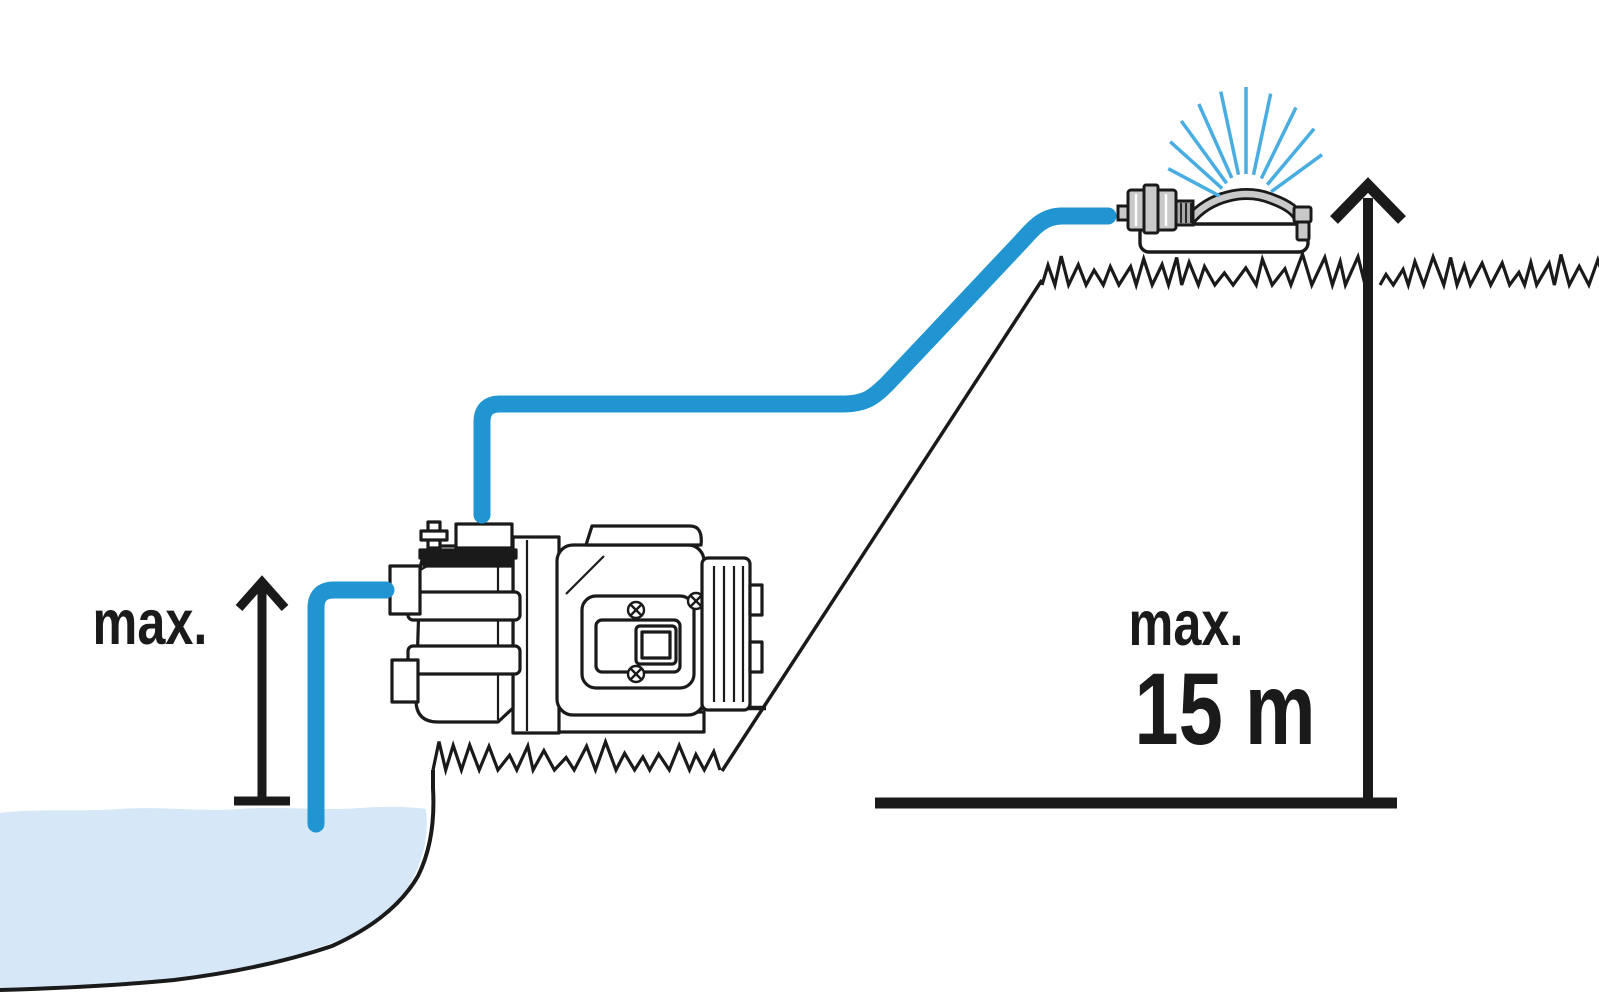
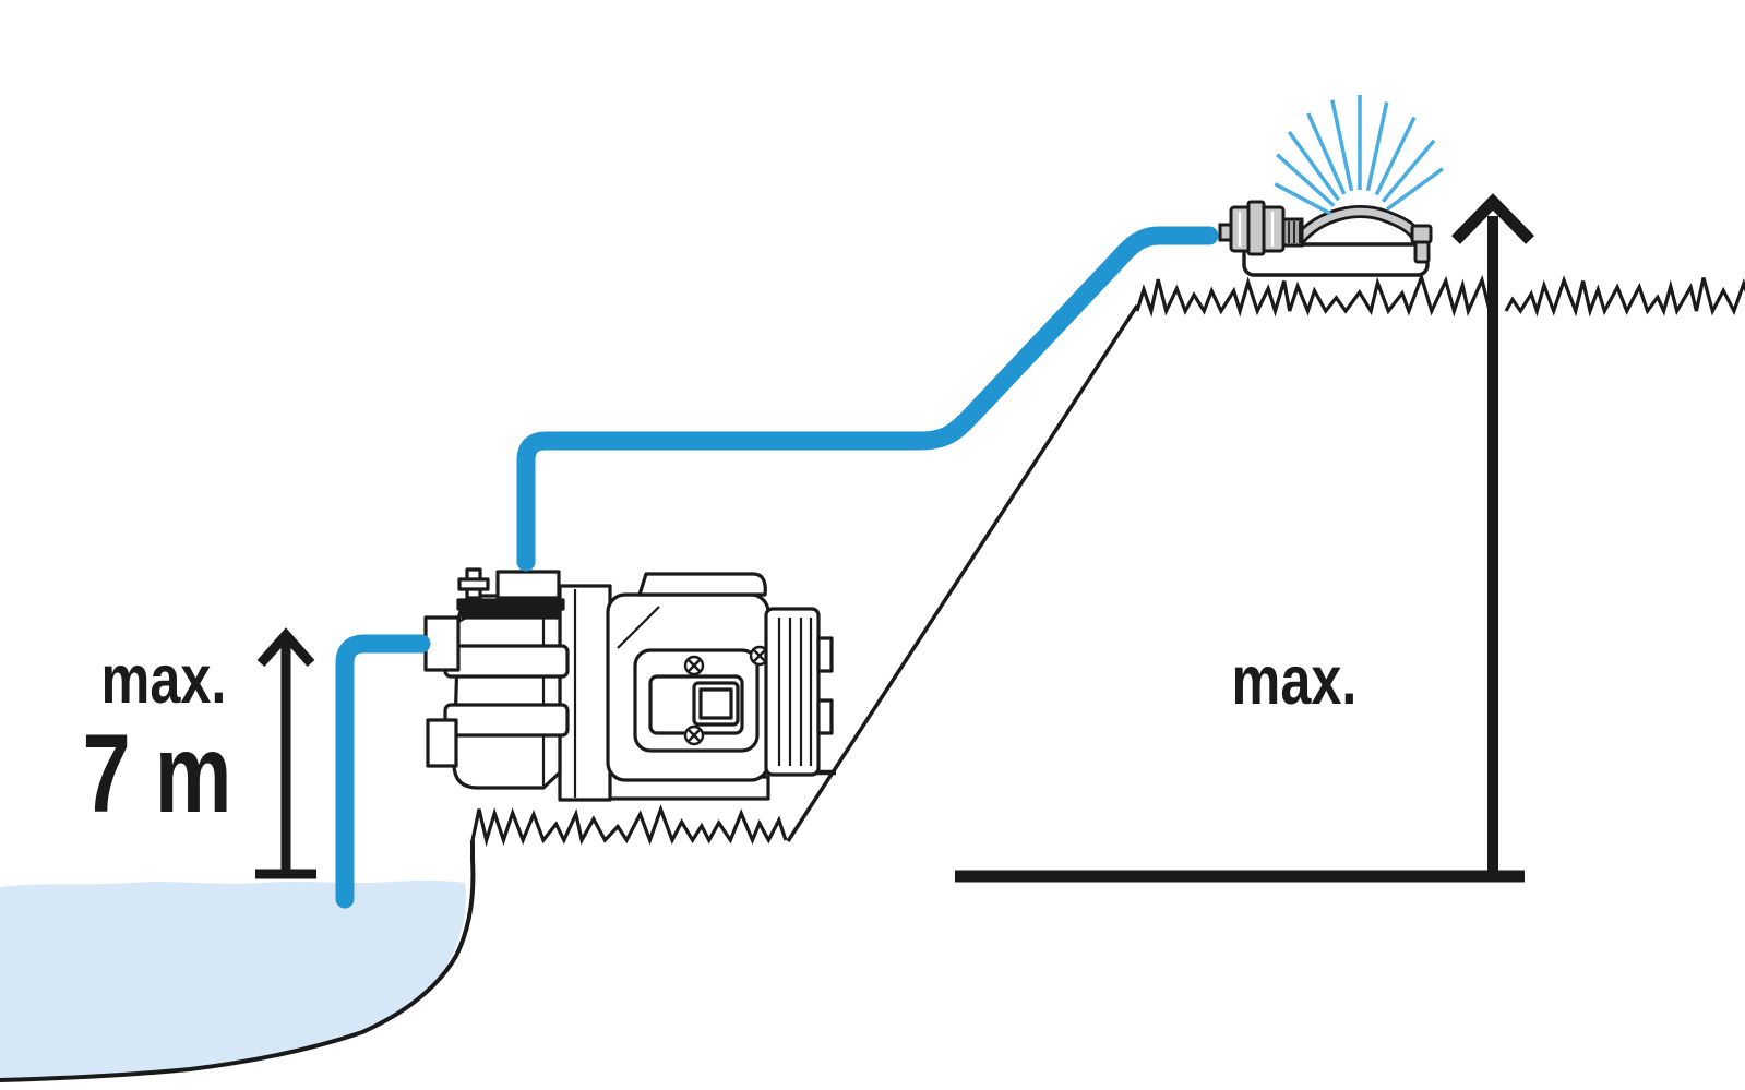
  max.
+ 7 m
  max.
- 15 m
